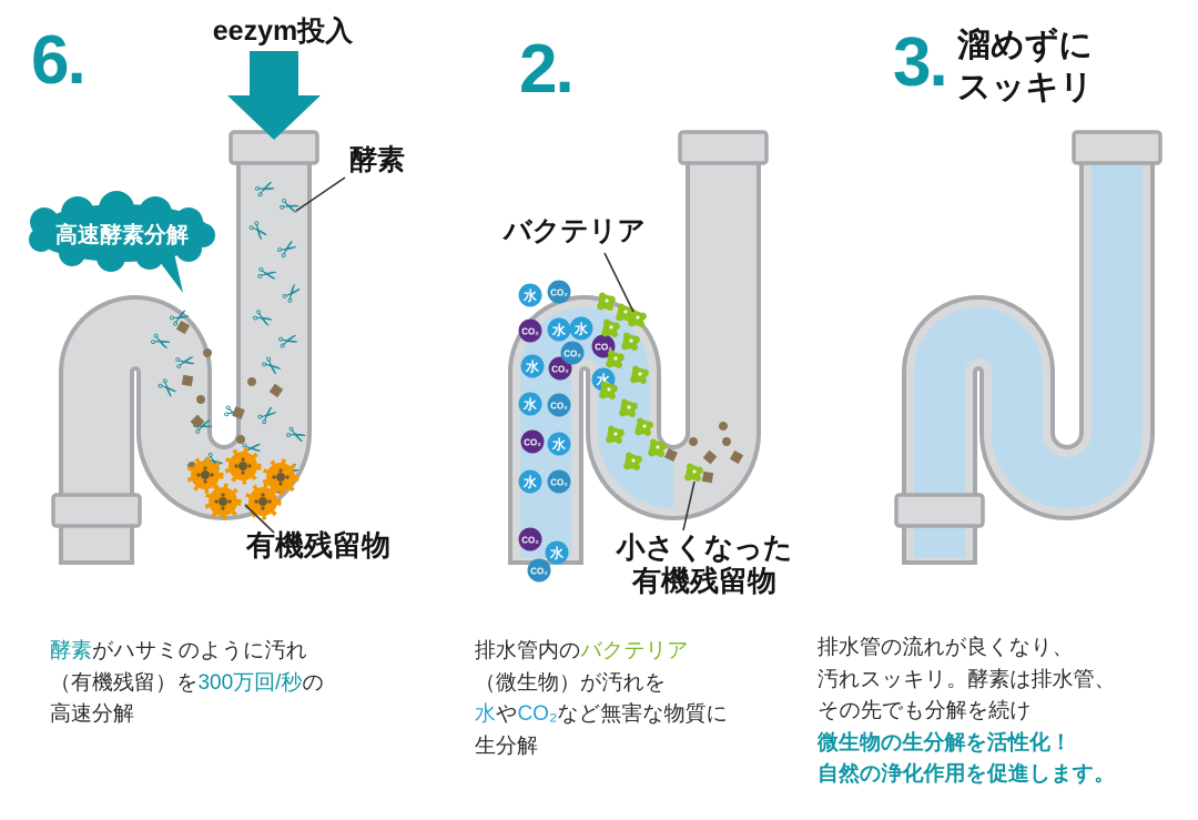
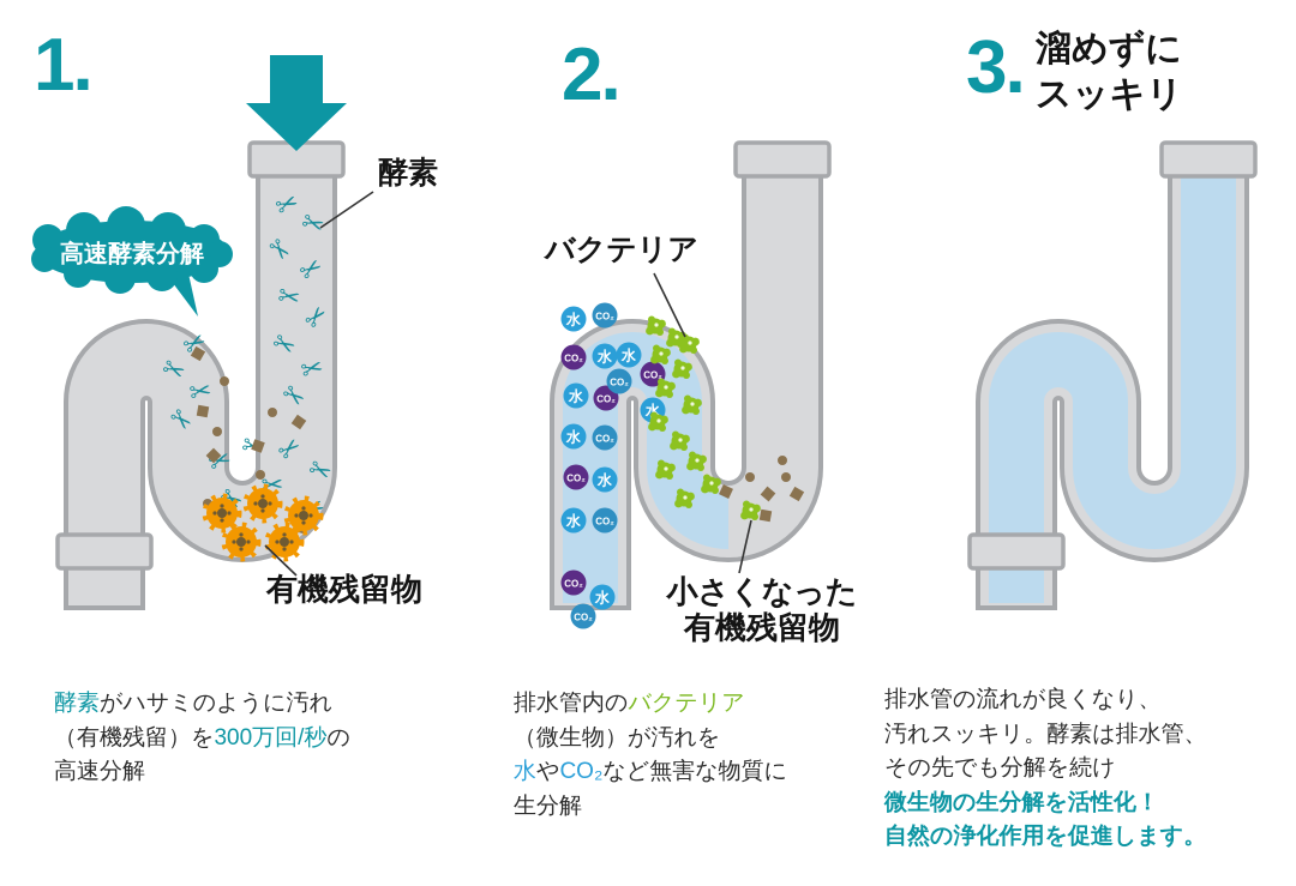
  高速酵素分解
  酵素
  有機残留物
- eezym投入
- 6.
+ 1.
  酵素がハサミのように汚れ
  （有機残留）を300万回/秒の
  高速分解
  バクテリア
  小さくなった
  有機残留物
  2.
  排水管内のバクテリア
  （微生物）が汚れを
  水やCO₂など無害な物質に
  生分解
  3.
  溜めずに
  スッキリ
  排水管の流れが良くなり、
  汚れスッキリ。酵素は排水管、
  その先でも分解を続け
  微生物の生分解を活性化！
  自然の浄化作用を促進します。
